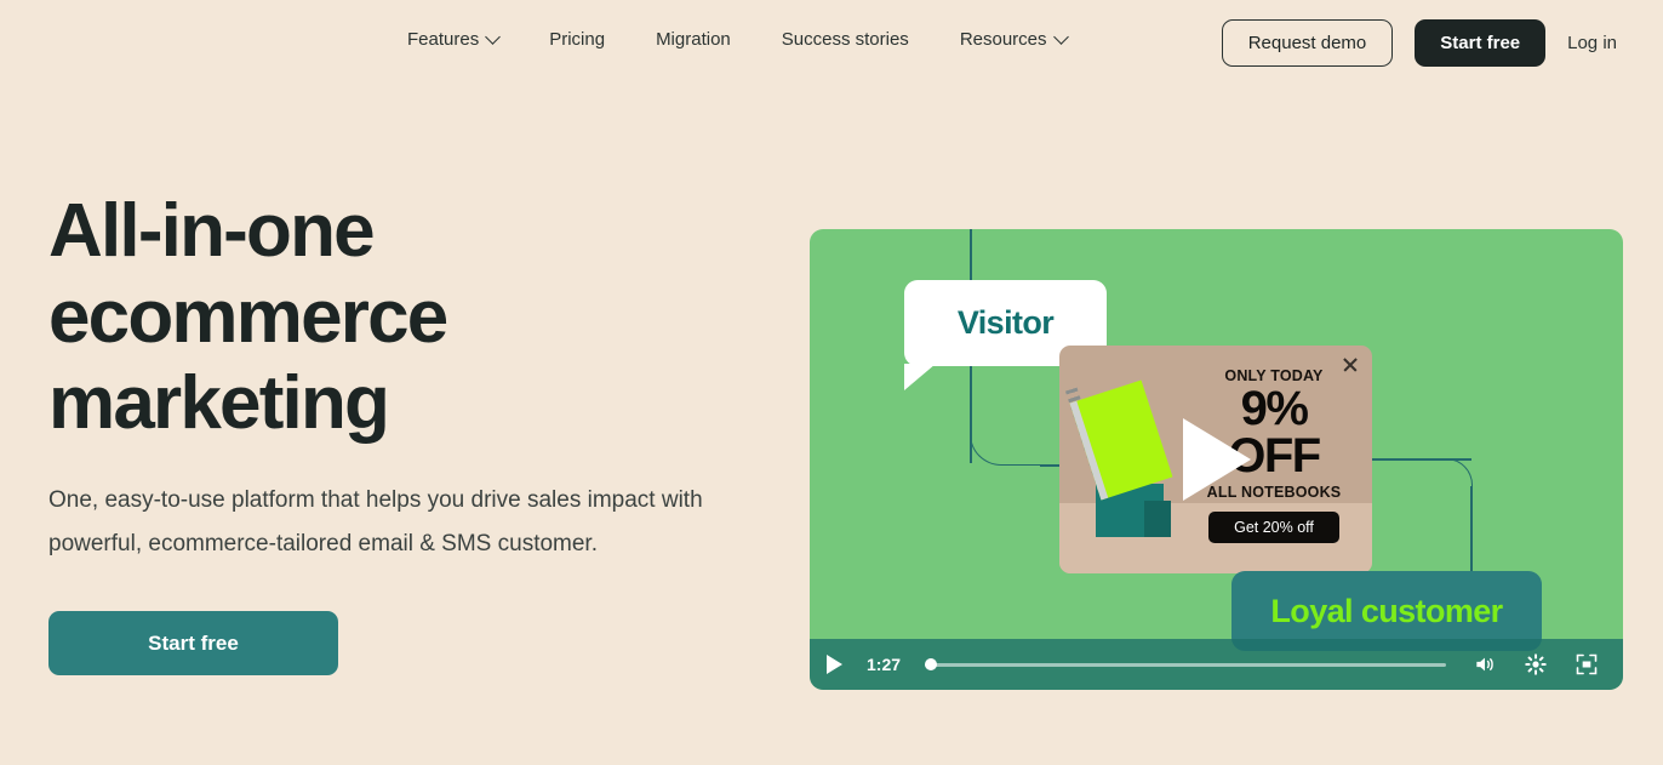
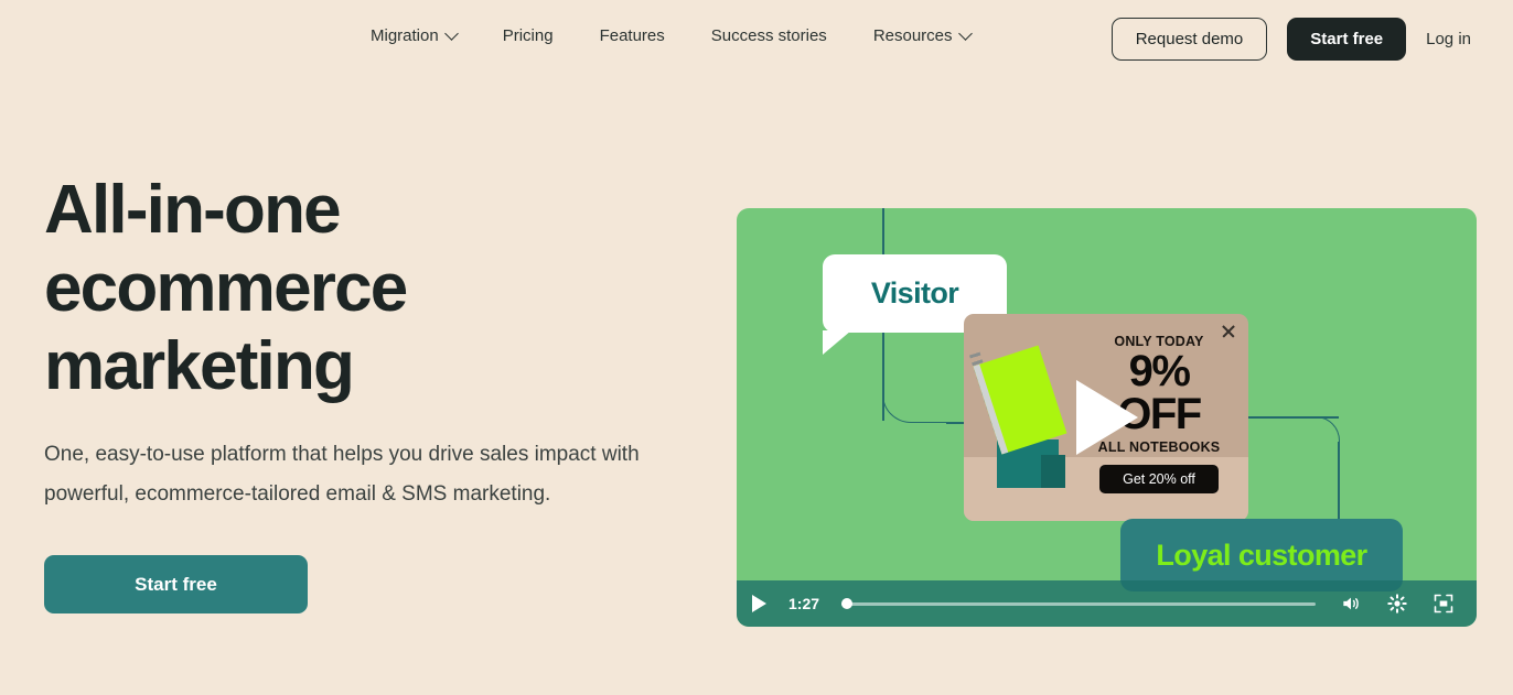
- Features
+ Migration
  Pricing
- Migration
+ Features
  Success stories
  Resources
  Request demo
  Start free
  Log in
  All-in-one ecommerce marketing
- One, easy-to-use platform that helps you drive sales impact with powerful, ecommerce-tailored email & SMS customer.
+ One, easy-to-use platform that helps you drive sales impact with powerful, ecommerce-tailored email & SMS marketing.
  Start free
  Visitor
  ONLY TODAY
  9%
  OFF
  ALL NOTEBOOKS
  Get 20% off
  Loyal customer
  1:27
